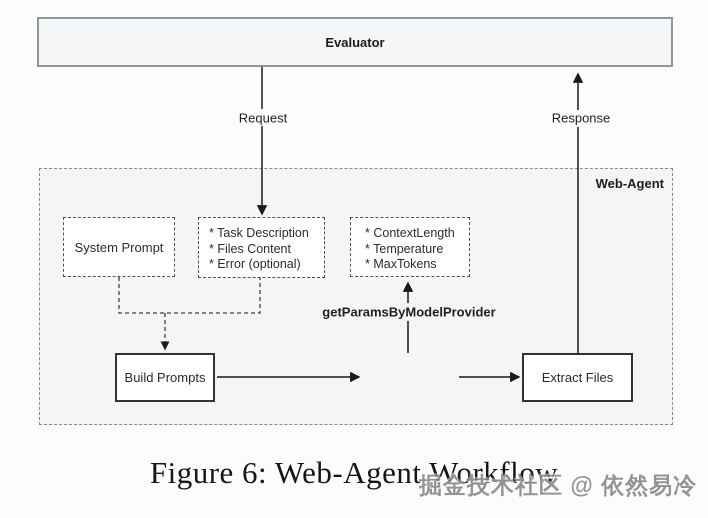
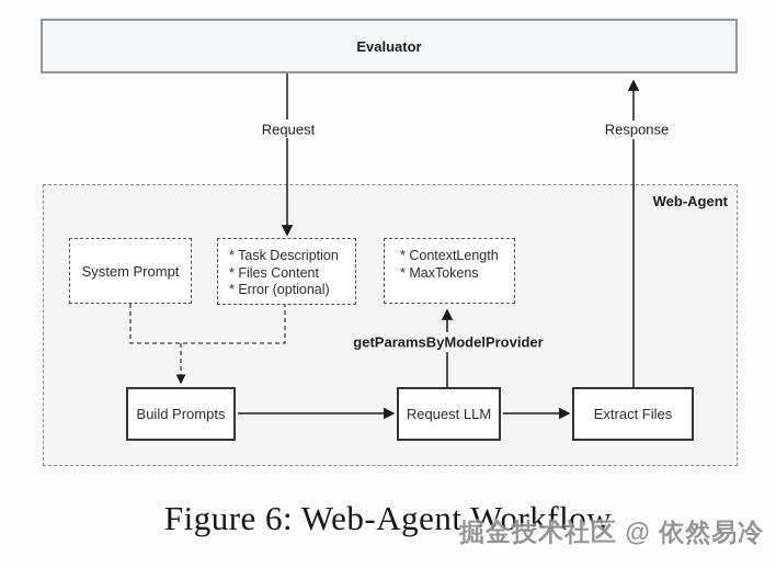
  Web-Agent
  Evaluator
  System Prompt
  * Task Description
  * Files Content
  * Error (optional)
  * ContextLength
- * Temperature
  * MaxTokens
  Build Prompts
+ Request LLM
  Extract Files
  Request
  Response
  getParamsByModelProvider
  Figure 6: Web-Agent Workflow
  掘金技术社区 @ 依然易冷
